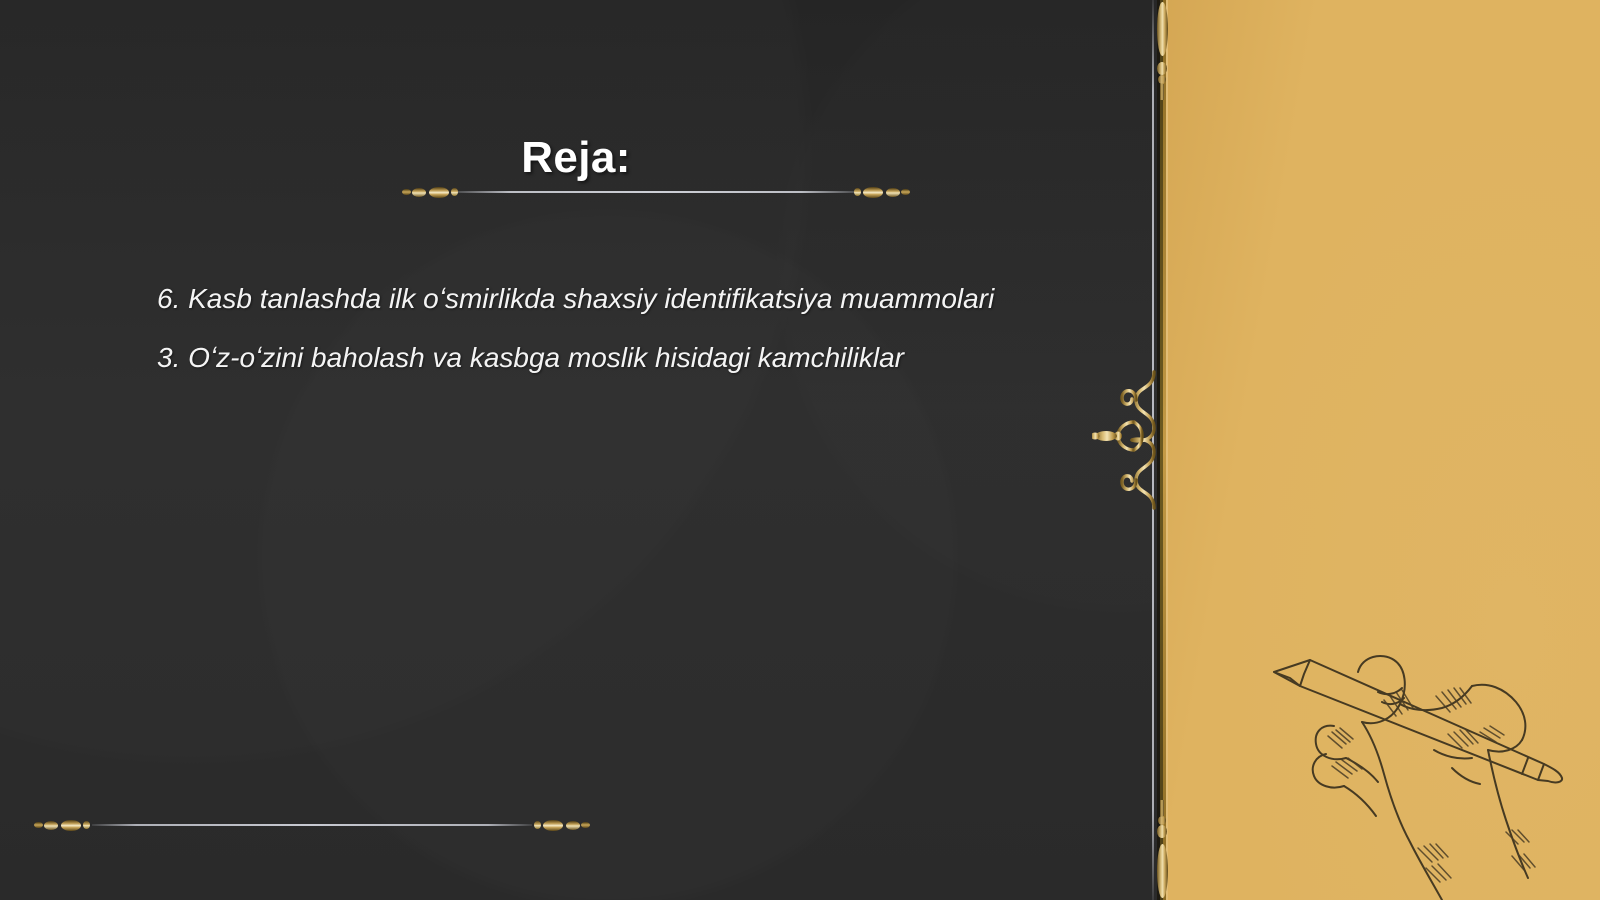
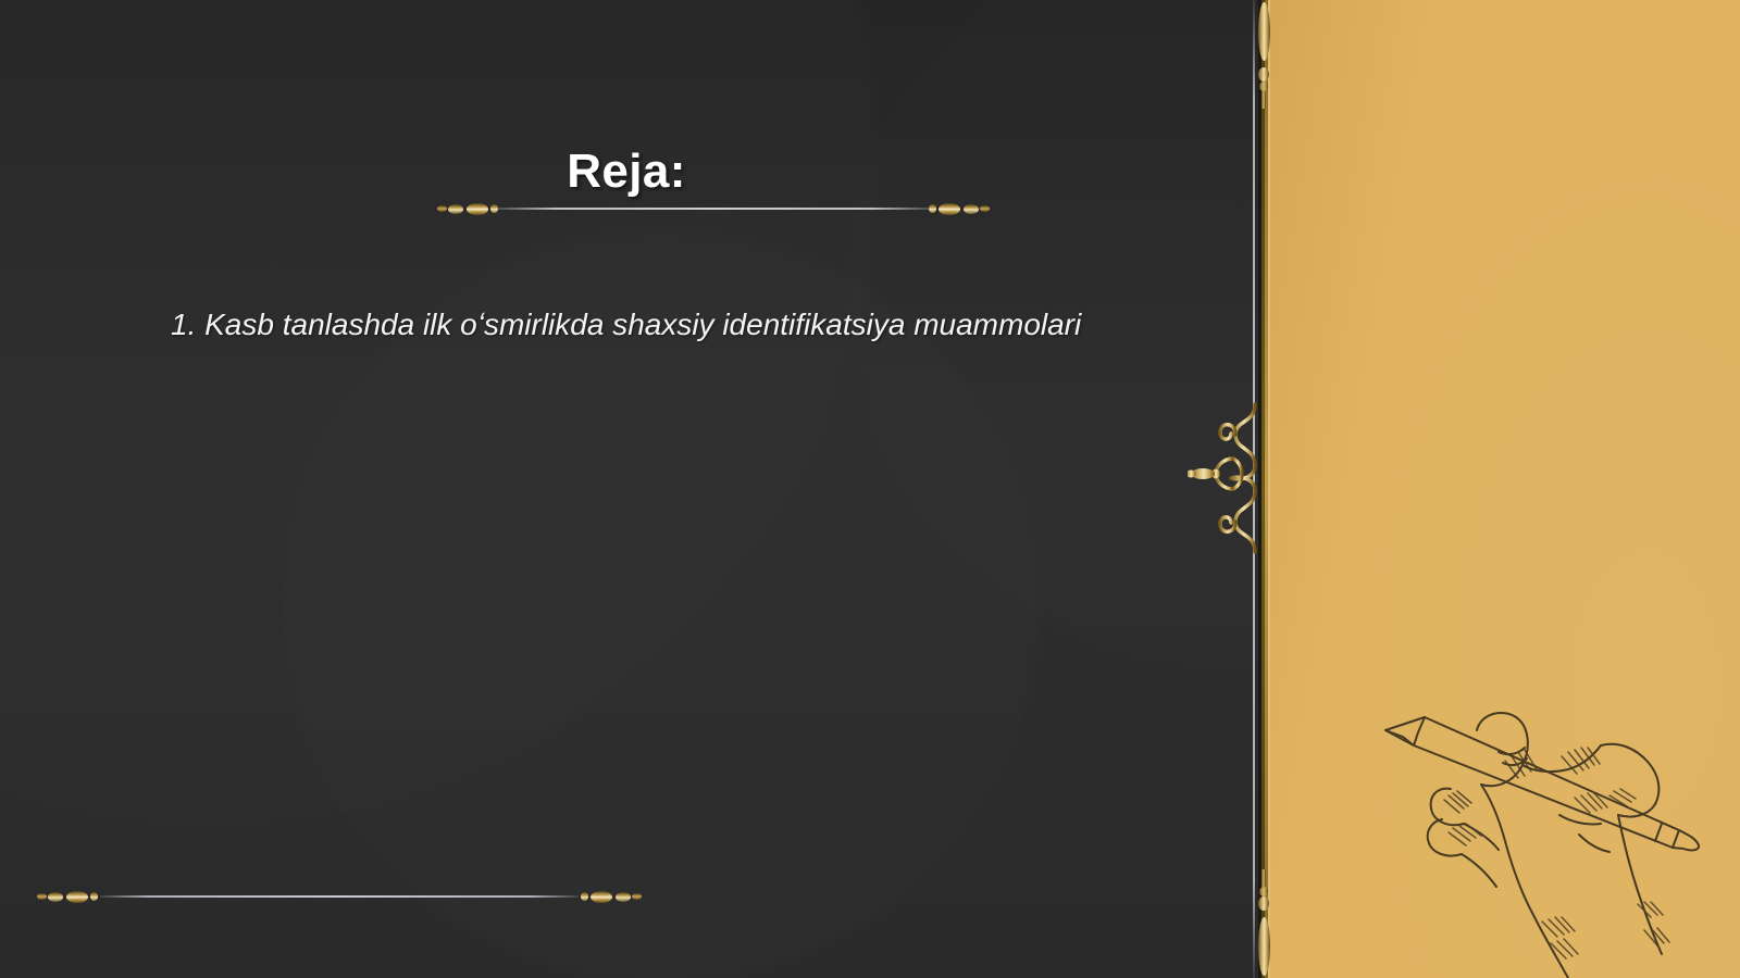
  Reja:
- 6. Kasb tanlashda ilk oʻsmirlikda shaxsiy identifikatsiya muammolari
+ 1. Kasb tanlashda ilk oʻsmirlikda shaxsiy identifikatsiya muammolari
- 3. Oʻz-oʻzini baholash va kasbga moslik hisidagi kamchiliklar
